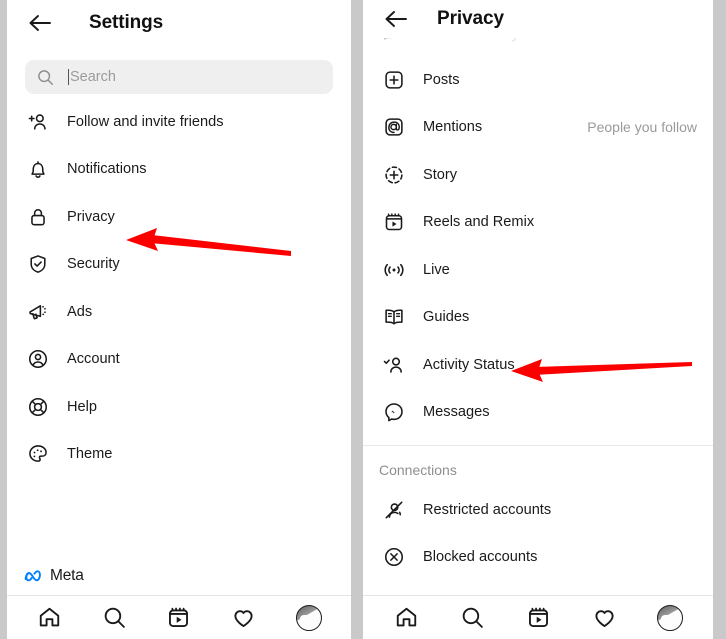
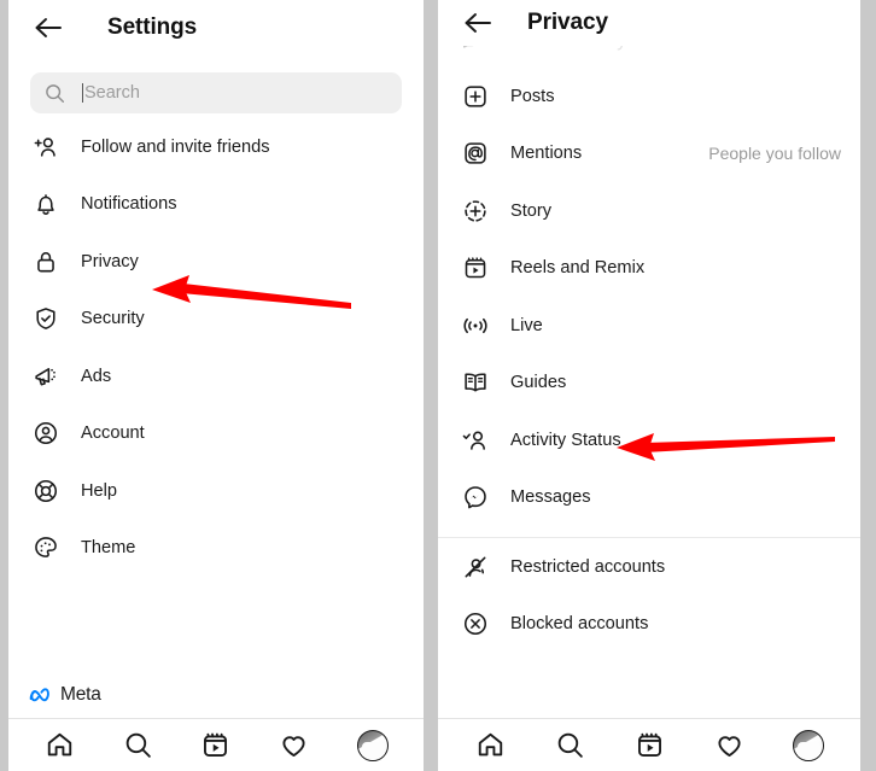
  Settings
  Search
  Follow and invite friends
  Notifications
  Privacy
  Security
  Ads
  Account
  Help
  Theme
  Meta
  Privacy
  Posts
  Mentions
  People you follow
  Story
  Reels and Remix
  Live
  Guides
  Activity Status
  Messages
- Connections
  Restricted accounts
  Blocked accounts
